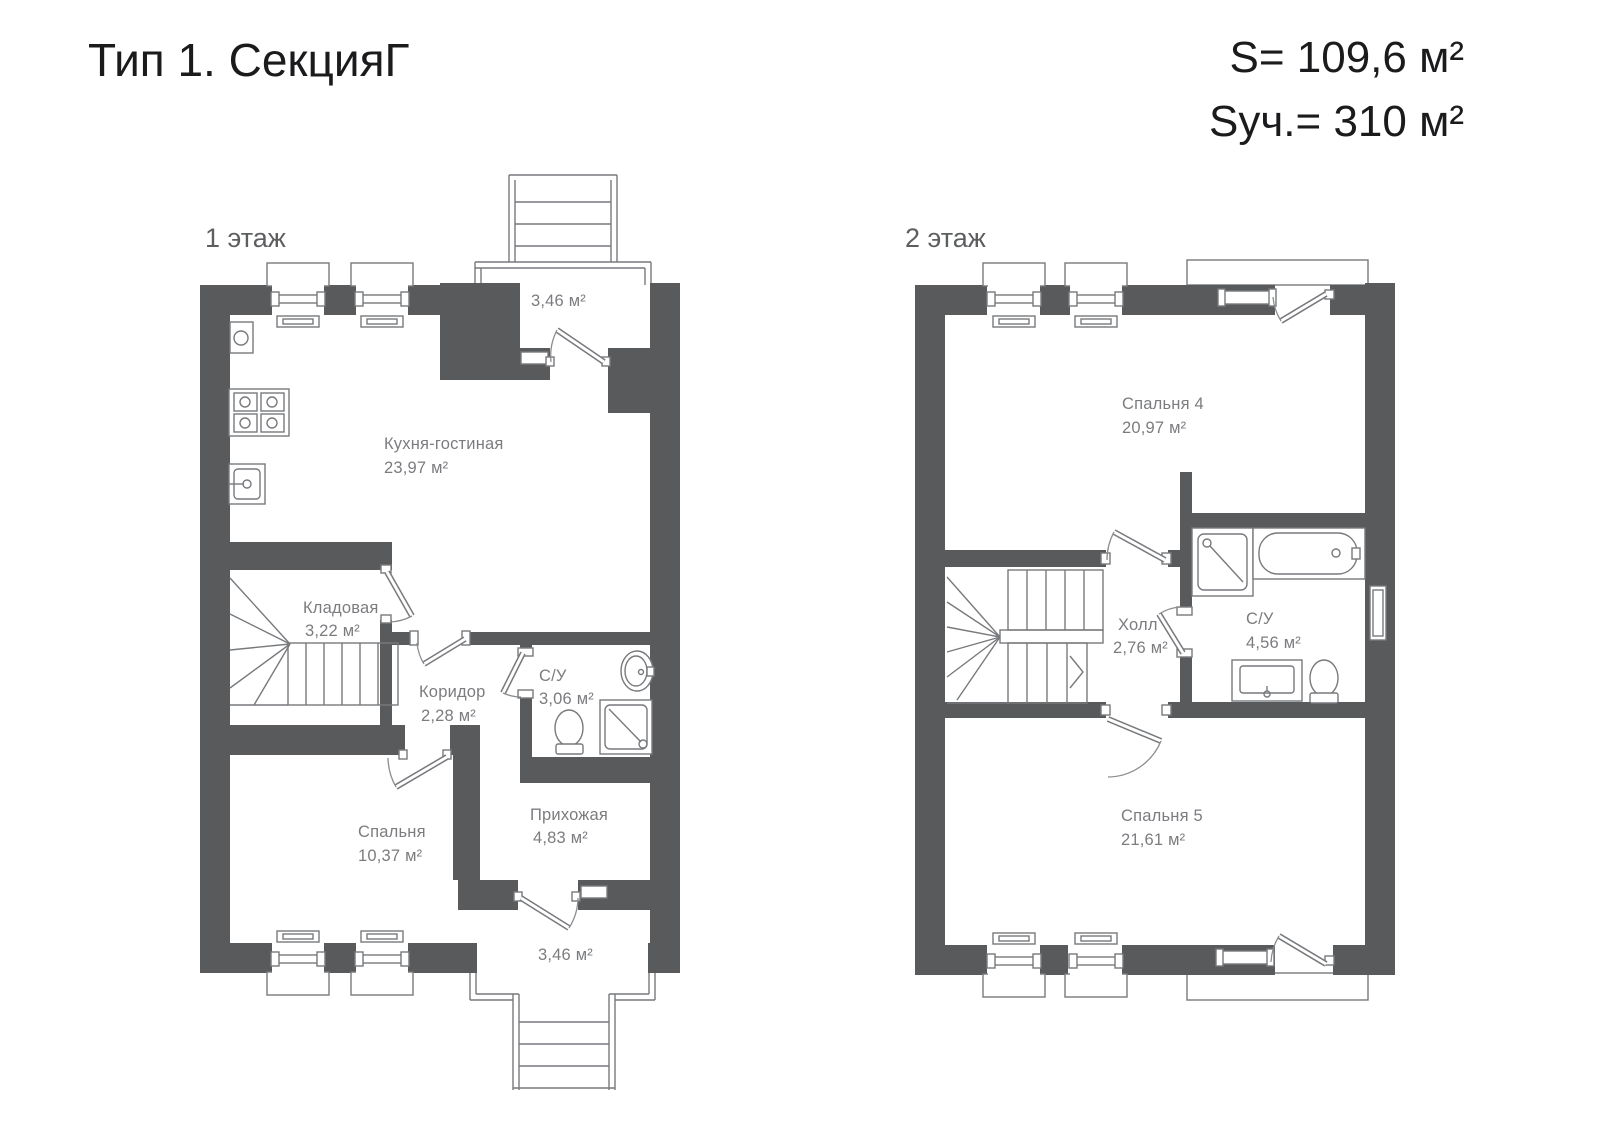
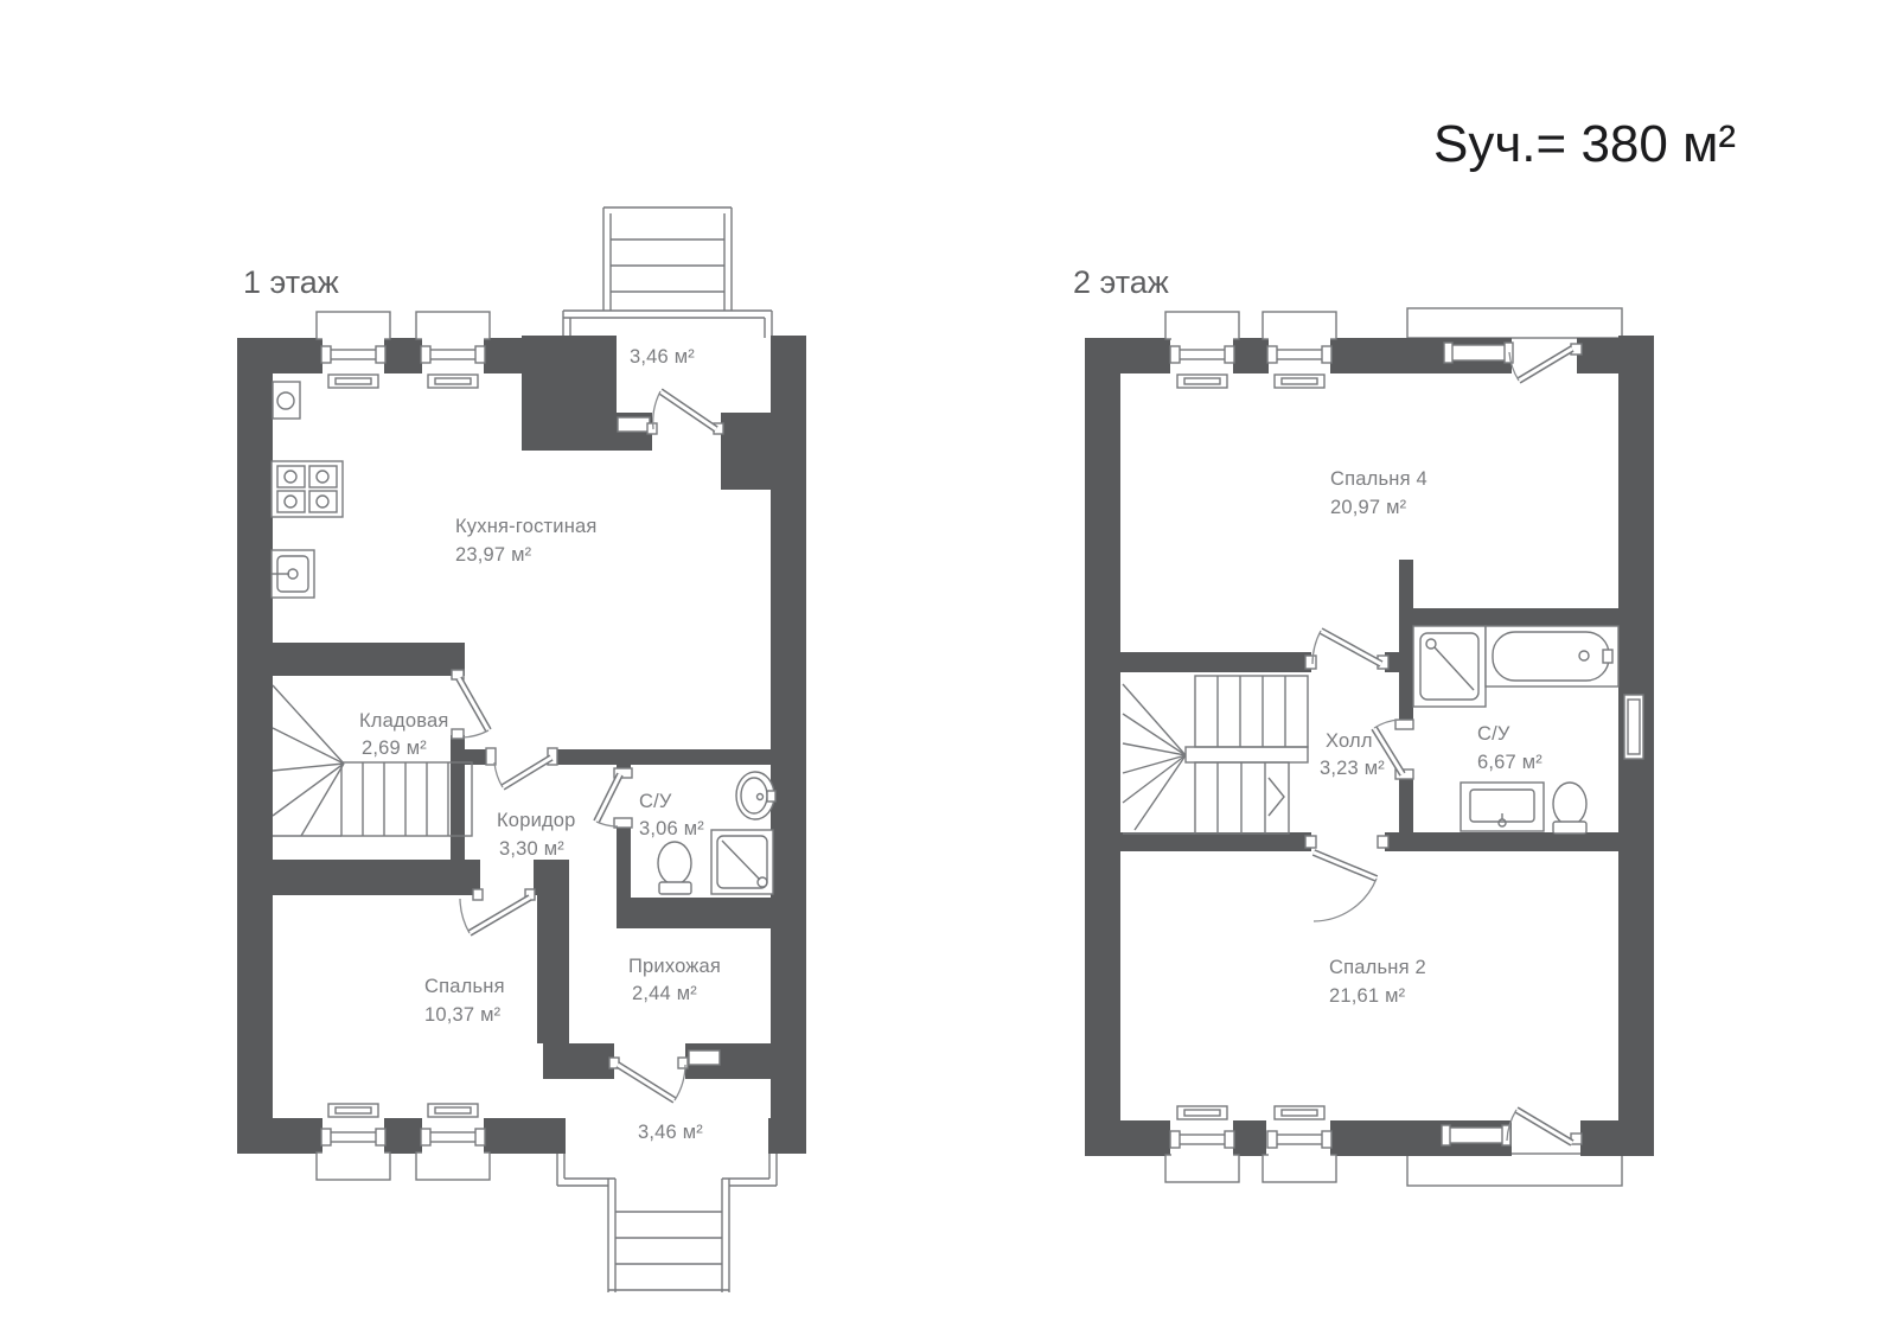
- Тип 1. СекцияГ
- S= 109,6 м²
- Sуч.= 310 м²
+ Sуч.= 380 м²
  1 этаж
  Кухня-гостиная
  23,97 м²
  Кладовая
- 3,22 м²
+ 2,69 м²
  Коридор
- 2,28 м²
+ 3,30 м²
  С/У
  3,06 м²
  Спальня
  10,37 м²
  Прихожая
- 4,83 м²
+ 2,44 м²
  3,46 м²
  3,46 м²
  2 этаж
  Спальня 4
  20,97 м²
  Холл
- 2,76 м²
+ 3,23 м²
  С/У
- 4,56 м²
+ 6,67 м²
- Спальня 5
+ Спальня 2
  21,61 м²
